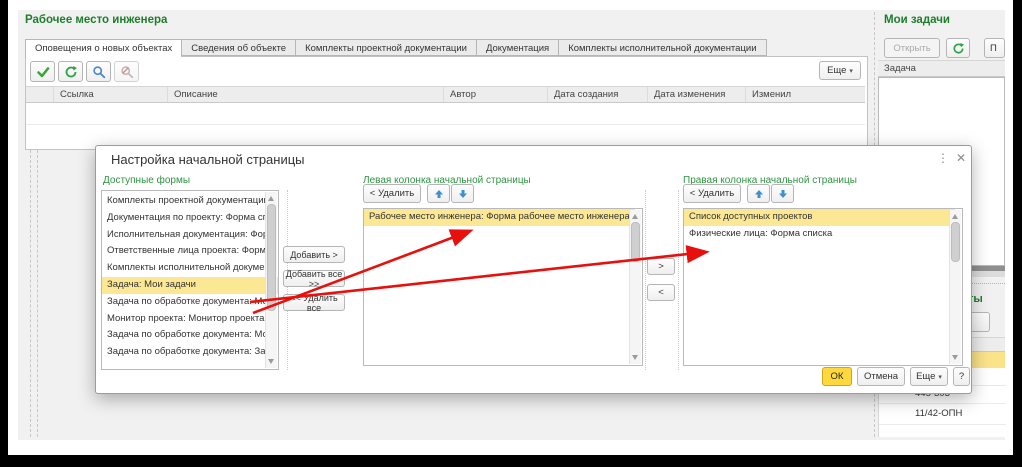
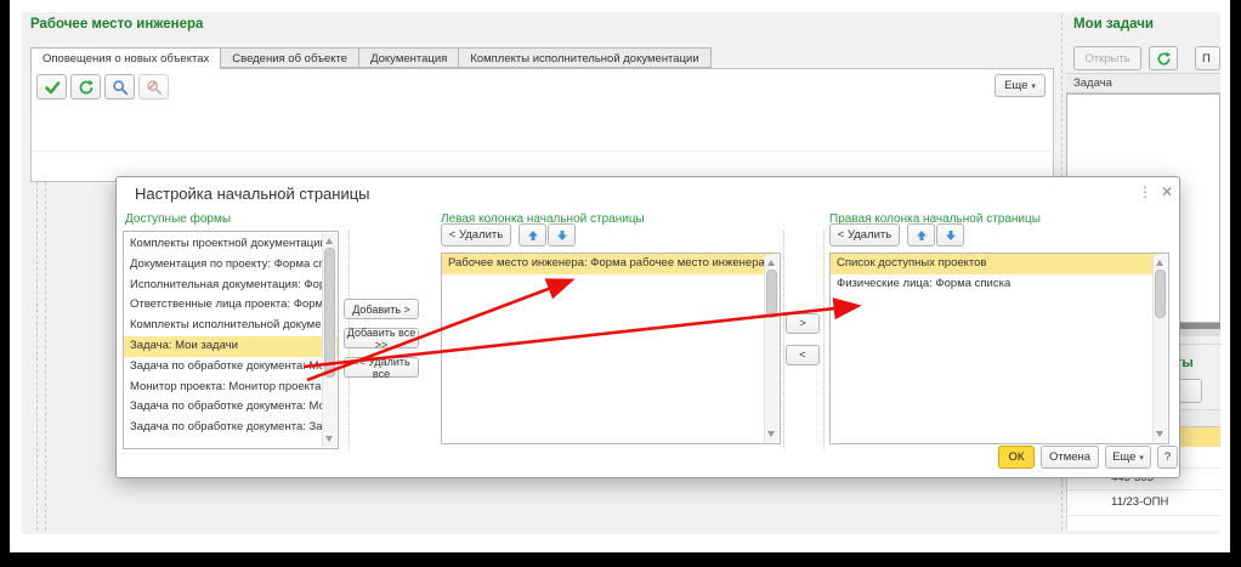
  Рабочее место инженера
  Оповещения о новых объектах
  Сведения об объекте
- Комплекты проектной документации
  Документация
  Комплекты исполнительной документации
  Еще
- Ссылка
- Описание
- Автор
- Дата создания
- Дата изменения
- Изменил
  Мои задачи
  Открыть
  П
  Задача
- 11/42-ОПН
+ 11/23-ОПН
  Настройка начальной страницы
  ⋮
  ✕
  Доступные формы
  Комплекты проектной документаци
  Документация по проекту: Форма с
  Исполнительная документация: Фо
  Ответственные лица проекта: Форм
  Комплекты исполнительной докуме
  Задача: Мои задачи
  Задача по обработке документа
  Монитор проекта: Монитор проекта
  Задача по обработке документа: М
  Задача по обработке документа: За
  Добавить >
  Добавить все >>
  Удалить все
  Левая колонка начальной страницы
  < Удалить
  Рабочее место инженера: Форма рабочее место инженера
  >
  <
  Правая колонка начальной страницы
  < Удалить
  Список доступных проектов
  Физические лица: Форма списка
  ОК
  Отмена
  Еще
  ?
